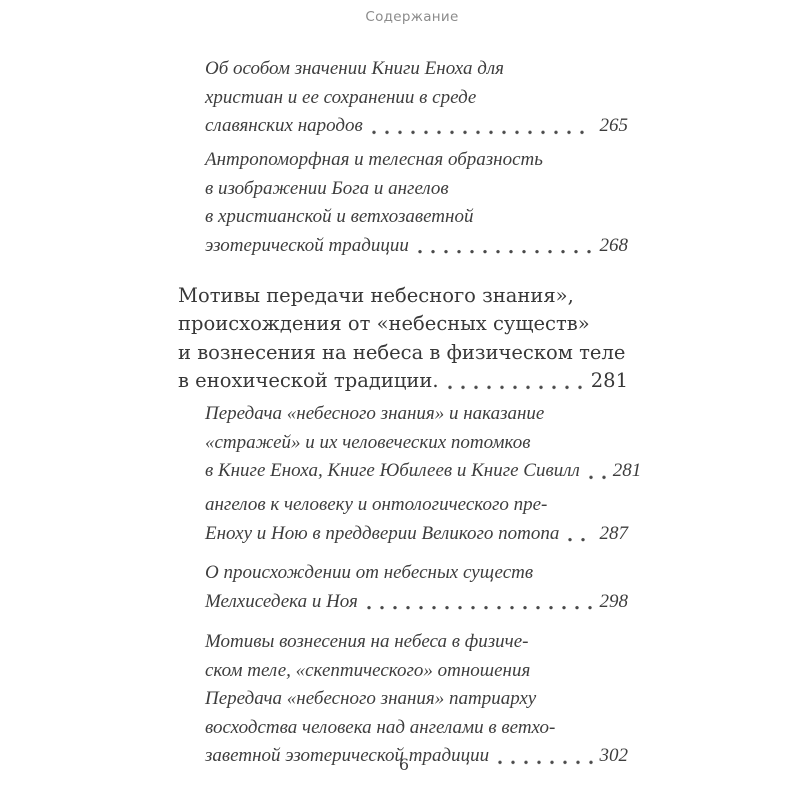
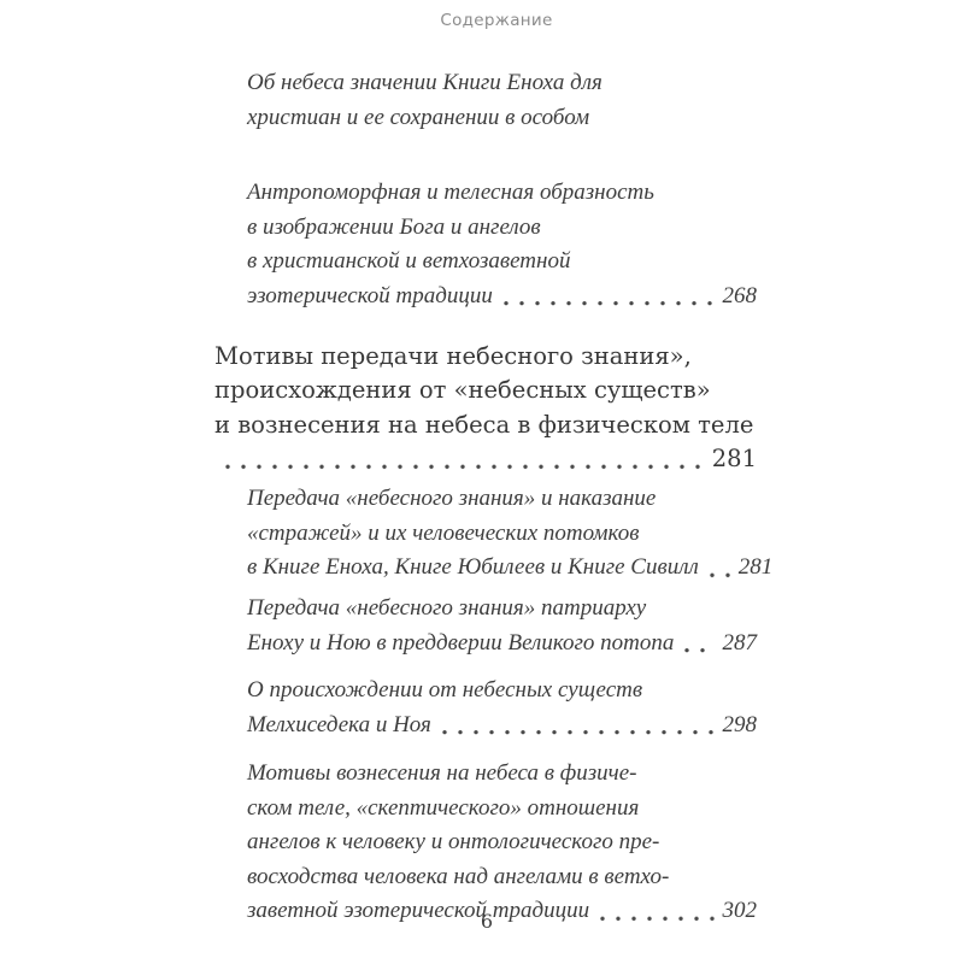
  Содержание
- Об особом значении Книги Еноха для
+ Об небеса значении Книги Еноха для
- христиан и ее сохранении в среде
+ христиан и ее сохранении в особом
- славянских народов
- 265
  Антропоморфная и телесная образность
  в изображении Бога и ангелов
  в христианской и ветхозаветной
  эзотерической традиции
  268
  Мотивы передачи небесного знания»,
  происхождения от «небесных существ»
  и вознесения на небеса в физическом теле
- в енохической традиции.
  281
  Передача «небесного знания» и наказание
  «стражей» и их человеческих потомков
  в Книге Еноха, Книге Юбилеев и Книге Сивилл
  281
- ангелов к человеку и онтологического пре-
+ Передача «небесного знания» патриарху
  Еноху и Ною в преддверии Великого потопа
  287
  О происхождении от небесных существ
  Мелхиседека и Ноя
  298
  Мотивы вознесения на небеса в физиче-
  ском теле, «скептического» отношения
- Передача «небесного знания» патриарху
+ ангелов к человеку и онтологического пре-
  восходства человека над ангелами в ветхо-
  заветной эзотерической традиции
  302
  6
